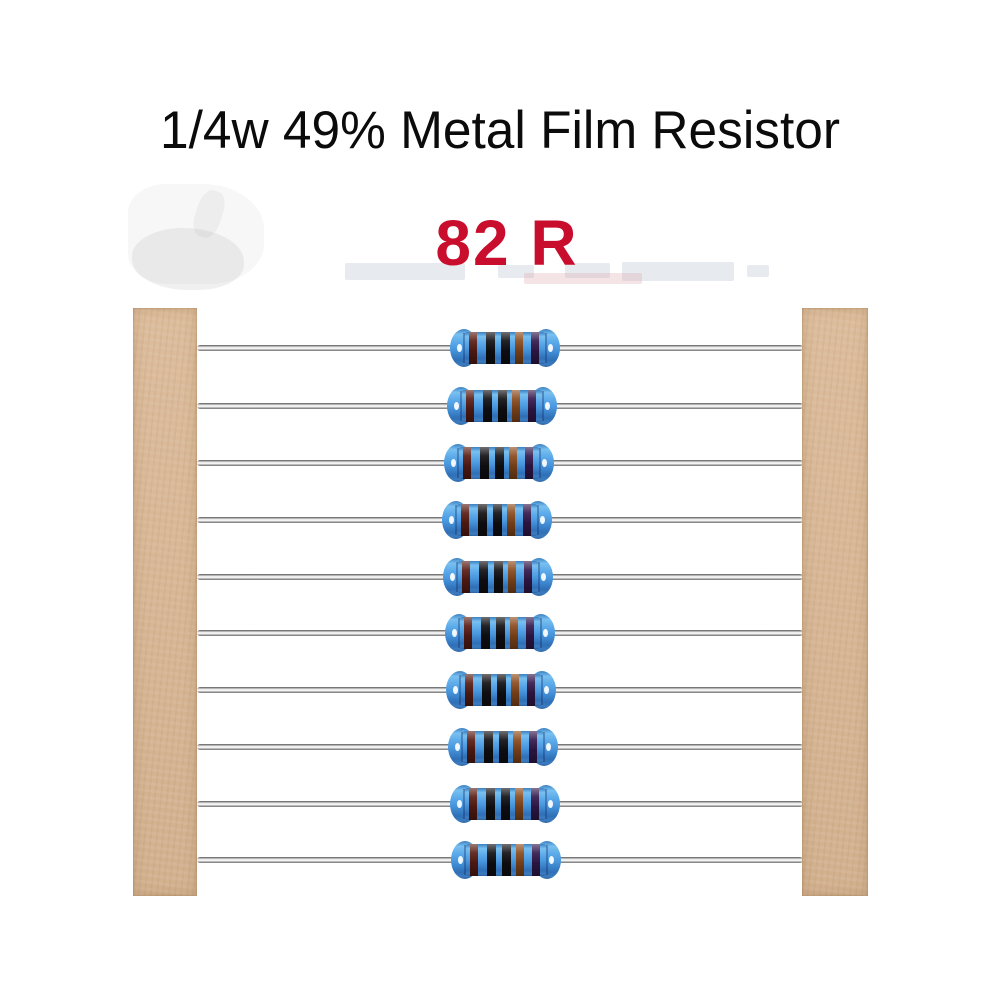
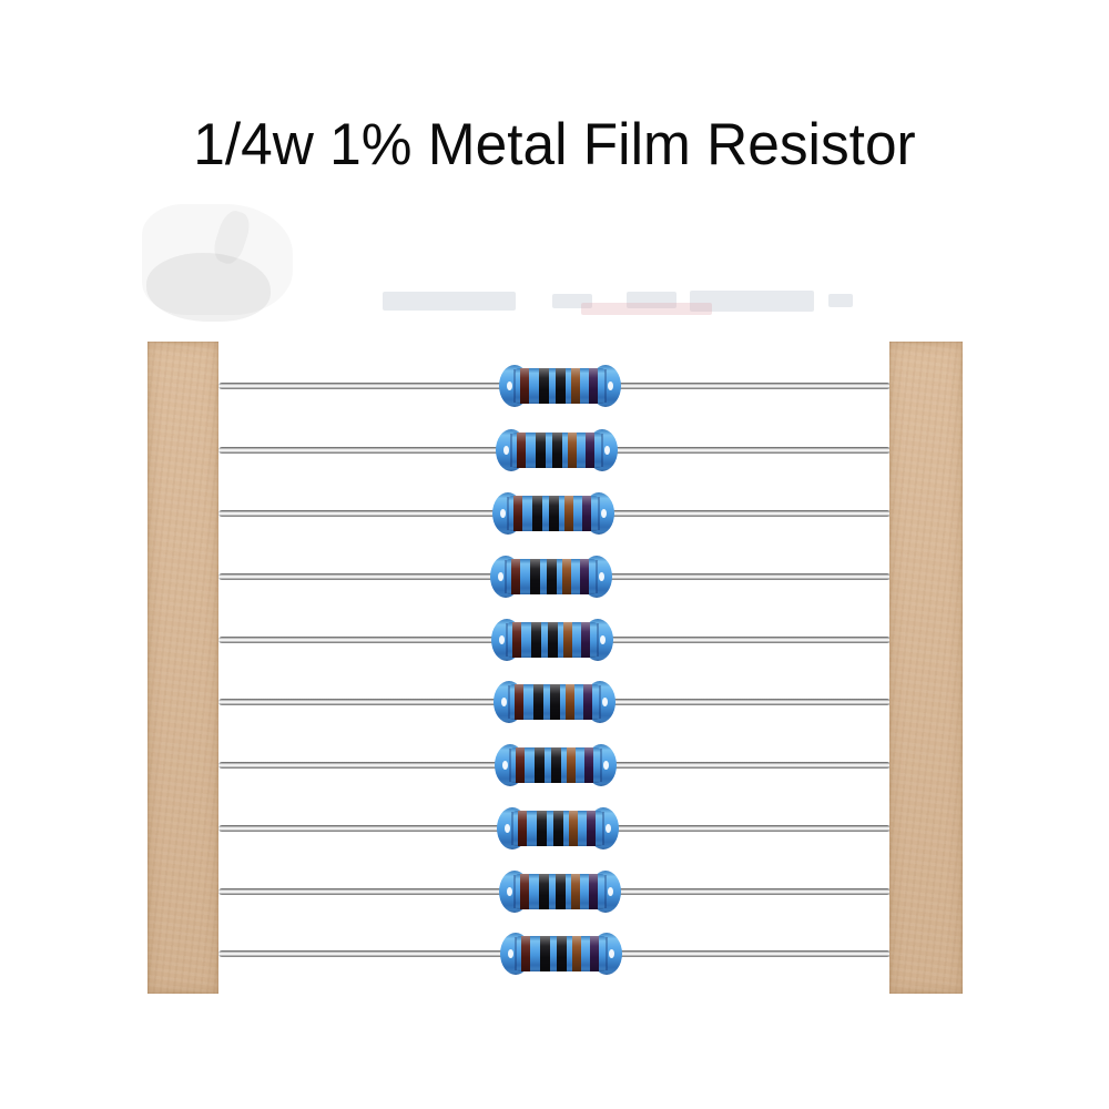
- 1/4w 49% Metal Film Resistor
+ 1/4w 1% Metal Film Resistor
- 82 R
